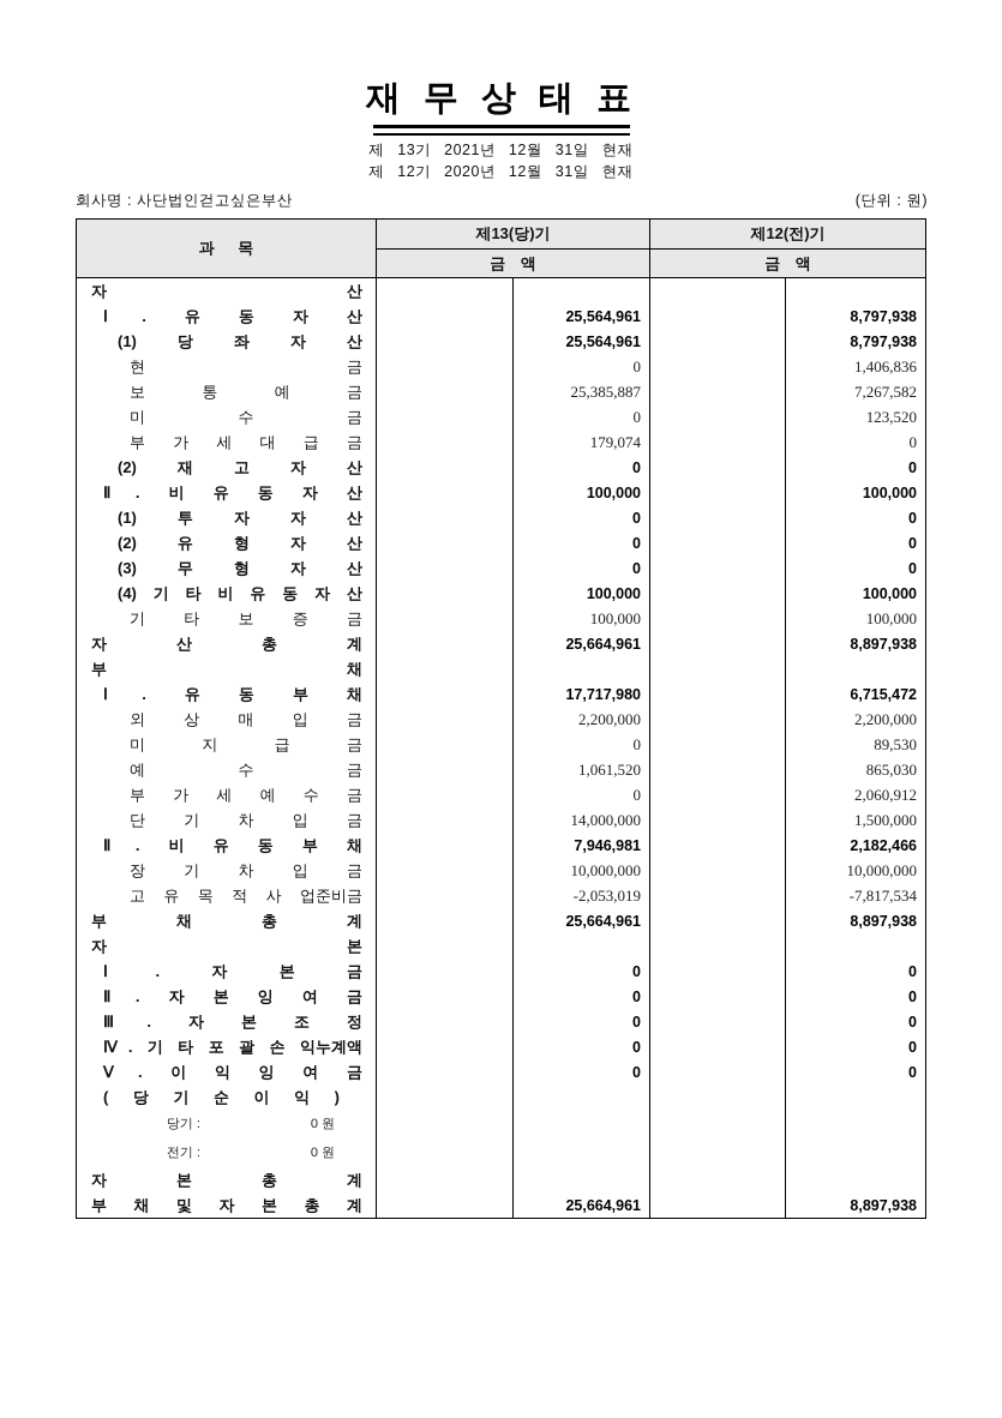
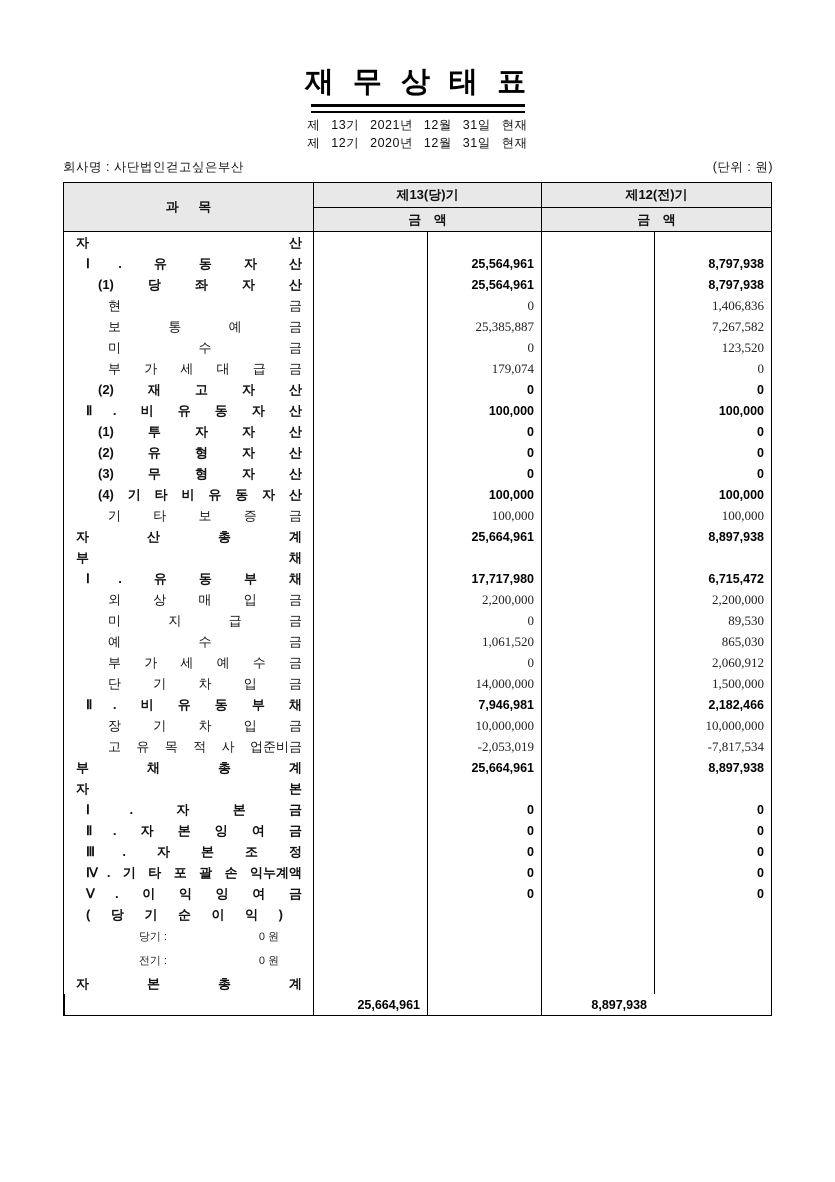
  재 무 상 태 표
  제 13기 2021년 12월 31일 현재
  제 12기 2020년 12월 31일 현재
  회사명 : 사단법인걷고싶은부산
  (단위 : 원)
  과 목
  제13(당)기
  제12(전)기
  금 액
  금 액
  자 산
  Ⅰ. 유 동 자 산
  25,564,961
  8,797,938
  (1) 당 좌 자 산
  25,564,961
  8,797,938
  현 금
  0
  1,406,836
  보 통 예 금
  25,385,887
  7,267,582
  미 수 금
  0
  123,520
  부 가 세 대 급 금
  179,074
  0
  (2) 재 고 자 산
  0
  0
  Ⅱ. 비 유 동 자 산
  100,000
  100,000
  (1) 투 자 자 산
  0
  0
  (2) 유 형 자 산
  0
  0
  (3) 무 형 자 산
  0
  0
  (4) 기 타 비 유 동 자 산
  100,000
  100,000
  기 타 보 증 금
  100,000
  100,000
  자 산 총 계
  25,664,961
  8,897,938
  부 채
  Ⅰ. 유 동 부 채
  17,717,980
  6,715,472
  외 상 매 입 금
  2,200,000
  2,200,000
  미 지 급 금
  0
  89,530
  예 수 금
  1,061,520
  865,030
  부 가 세 예 수 금
  0
  2,060,912
  단 기 차 입 금
  14,000,000
  1,500,000
  Ⅱ. 비 유 동 부 채
  7,946,981
  2,182,466
  장 기 차 입 금
  10,000,000
  10,000,000
  고 유 목 적 사 업준비금
  -2,053,019
  -7,817,534
  부 채 총 계
  25,664,961
  8,897,938
  자 본
  Ⅰ. 자 본 금
  0
  0
  Ⅱ. 자 본 잉 여 금
  0
  0
  Ⅲ. 자 본 조 정
  0
  0
  Ⅳ. 기 타 포 괄 손 익누계액
  0
  0
  Ⅴ. 이 익 잉 여 금
  0
  0
  ( 당 기 순 이 익 )
  당기 :
  0 원
  전기 :
  0 원
  자 본 총 계
- 부 채 및 자 본 총 계
  25,664,961
  8,897,938
